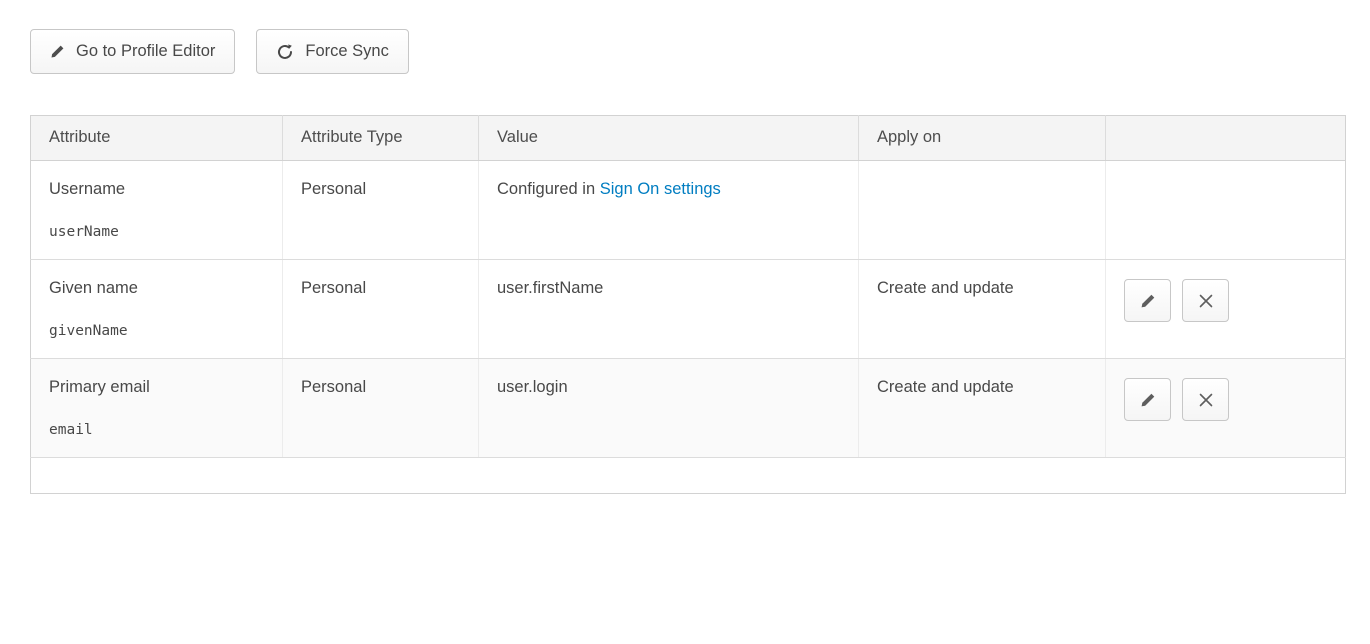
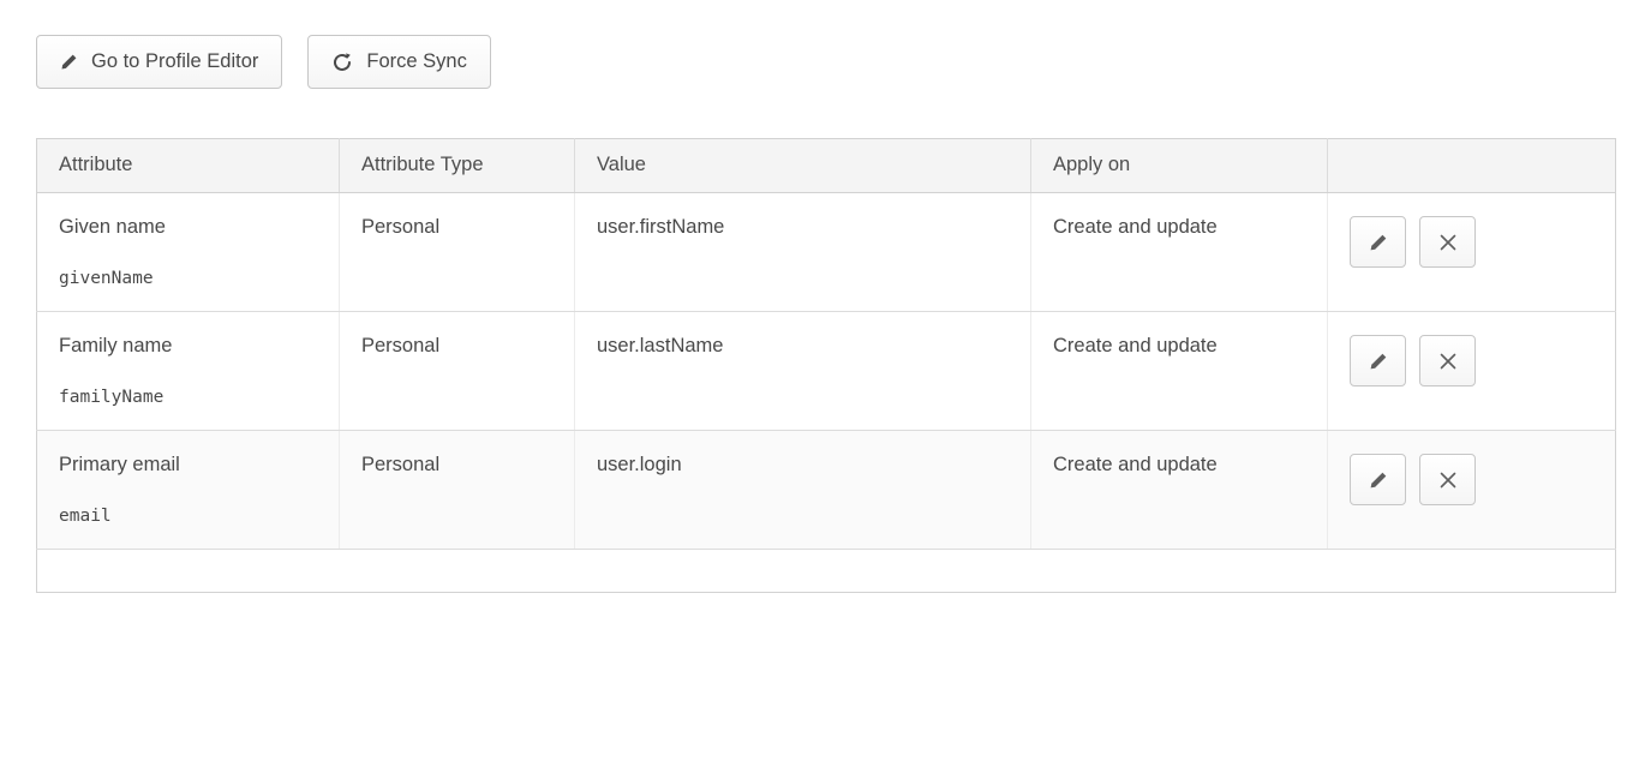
  Go to Profile Editor
  Force Sync
  Attribute	Attribute Type	Value	Apply on
- Username userName	Personal	Configured in Sign On settings
  Given name givenName	Personal	user.firstName	Create and update
+ Family name familyName	Personal	user.lastName	Create and update
  Primary email email	Personal	user.login	Create and update
